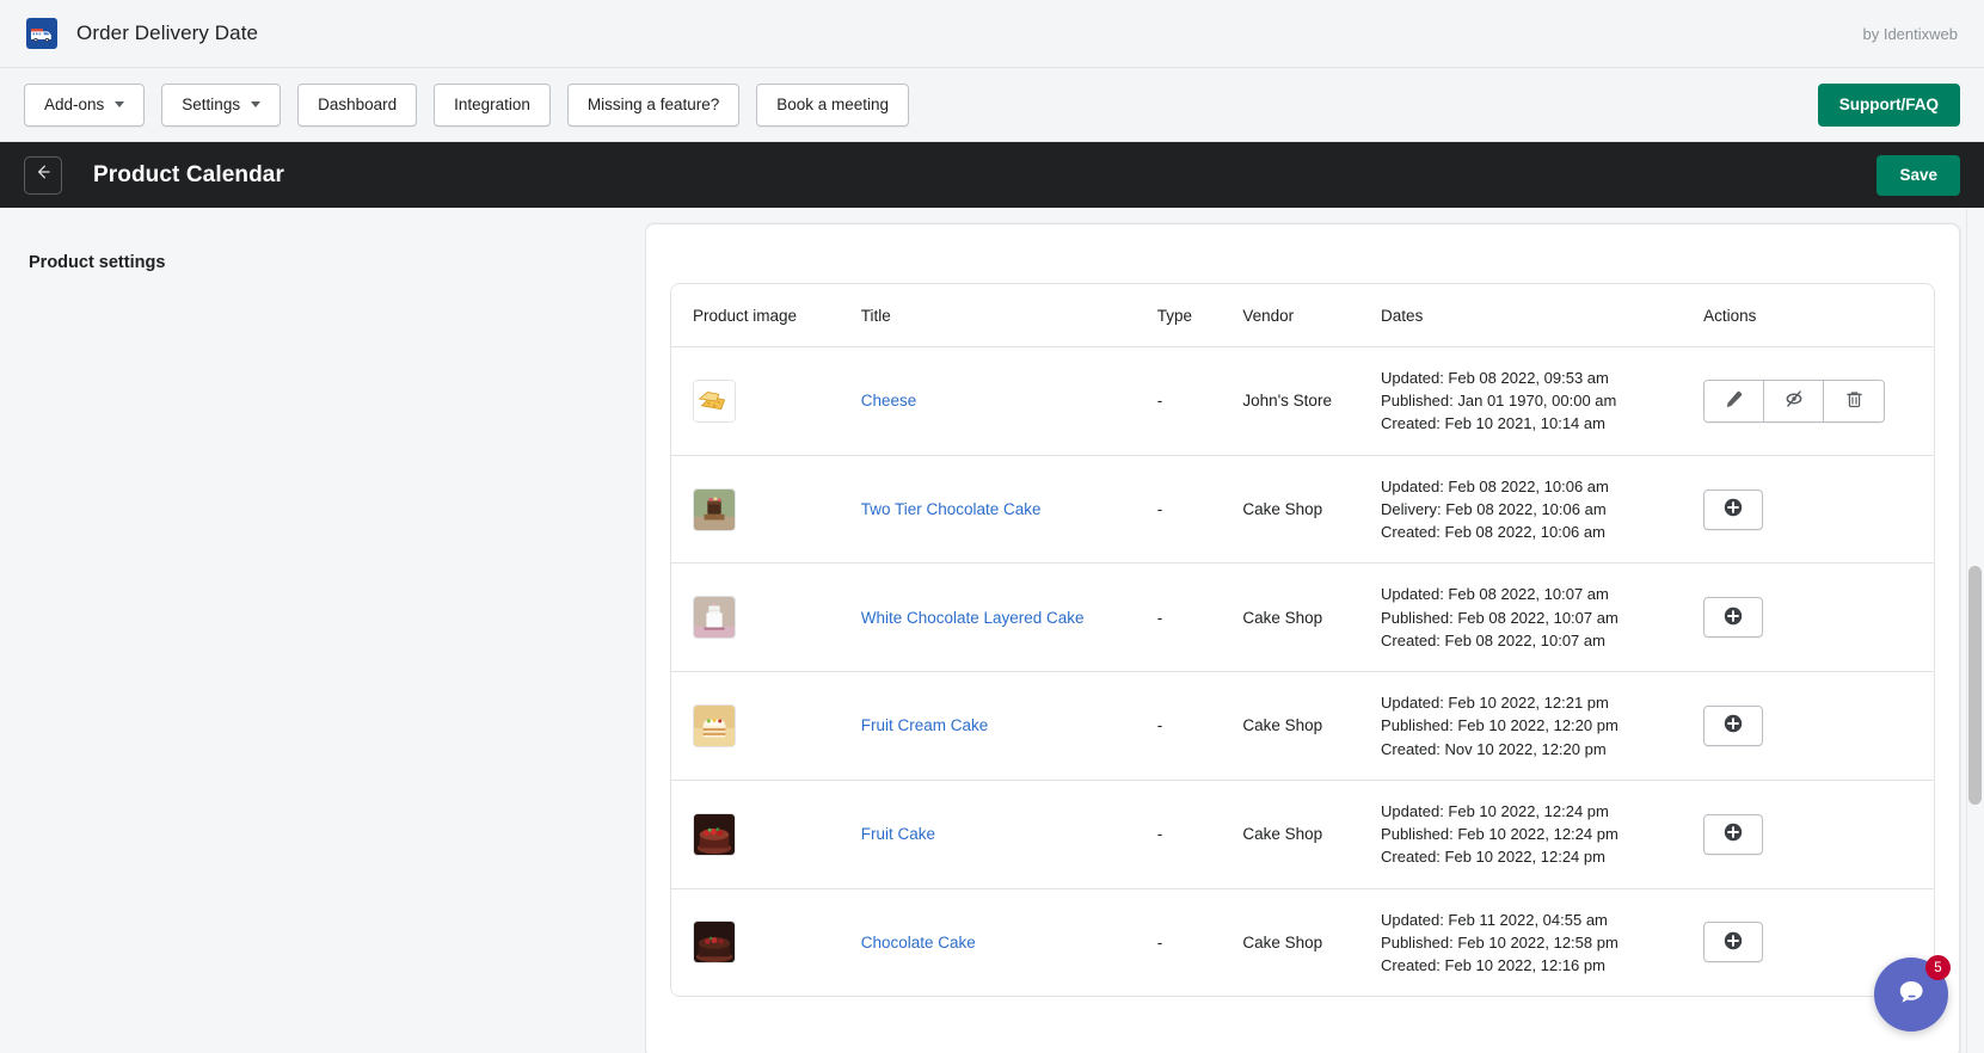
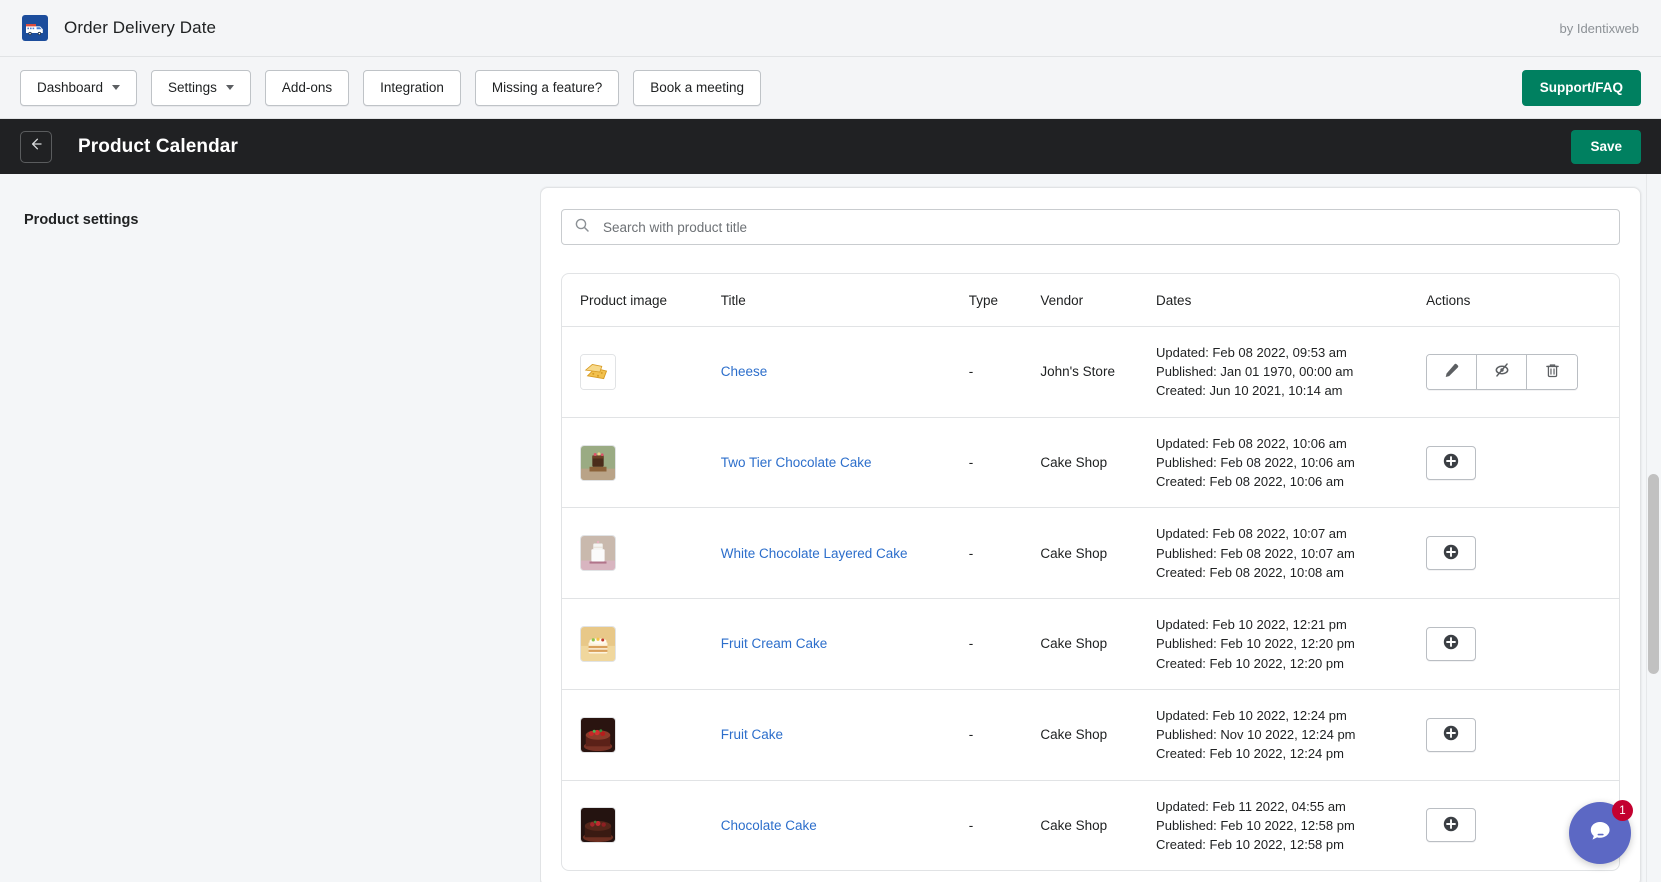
  Order Delivery Date
  by Identixweb
- Add-ons
+ Dashboard
  Settings
- Dashboard
+ Add-ons
  Integration
  Missing a feature?
  Book a meeting
  Support/FAQ
  Product Calendar
  Save
  Product settings
+ Search with product title
  Product image	Title	Type	Vendor	Dates	Actions
- 	Cheese	-	John's Store	Updated: Feb 08 2022, 09:53 am Published: Jan 01 1970, 00:00 am Created: Feb 10 2021, 10:14 am
+ 	Cheese	-	John's Store	Updated: Feb 08 2022, 09:53 am Published: Jan 01 1970, 00:00 am Created: Jun 10 2021, 10:14 am
- 	Two Tier Chocolate Cake	-	Cake Shop	Updated: Feb 08 2022, 10:06 am Delivery: Feb 08 2022, 10:06 am Created: Feb 08 2022, 10:06 am
+ 	Two Tier Chocolate Cake	-	Cake Shop	Updated: Feb 08 2022, 10:06 am Published: Feb 08 2022, 10:06 am Created: Feb 08 2022, 10:06 am
- 	White Chocolate Layered Cake	-	Cake Shop	Updated: Feb 08 2022, 10:07 am Published: Feb 08 2022, 10:07 am Created: Feb 08 2022, 10:07 am
+ 	White Chocolate Layered Cake	-	Cake Shop	Updated: Feb 08 2022, 10:07 am Published: Feb 08 2022, 10:07 am Created: Feb 08 2022, 10:08 am
- 	Fruit Cream Cake	-	Cake Shop	Updated: Feb 10 2022, 12:21 pm Published: Feb 10 2022, 12:20 pm Created: Nov 10 2022, 12:20 pm
+ 	Fruit Cream Cake	-	Cake Shop	Updated: Feb 10 2022, 12:21 pm Published: Feb 10 2022, 12:20 pm Created: Feb 10 2022, 12:20 pm
- 	Fruit Cake	-	Cake Shop	Updated: Feb 10 2022, 12:24 pm Published: Feb 10 2022, 12:24 pm Created: Feb 10 2022, 12:24 pm
+ 	Fruit Cake	-	Cake Shop	Updated: Feb 10 2022, 12:24 pm Published: Nov 10 2022, 12:24 pm Created: Feb 10 2022, 12:24 pm
- 	Chocolate Cake	-	Cake Shop	Updated: Feb 11 2022, 04:55 am Published: Feb 10 2022, 12:58 pm Created: Feb 10 2022, 12:16 pm
+ 	Chocolate Cake	-	Cake Shop	Updated: Feb 11 2022, 04:55 am Published: Feb 10 2022, 12:58 pm Created: Feb 10 2022, 12:58 pm
- 5
+ 1
